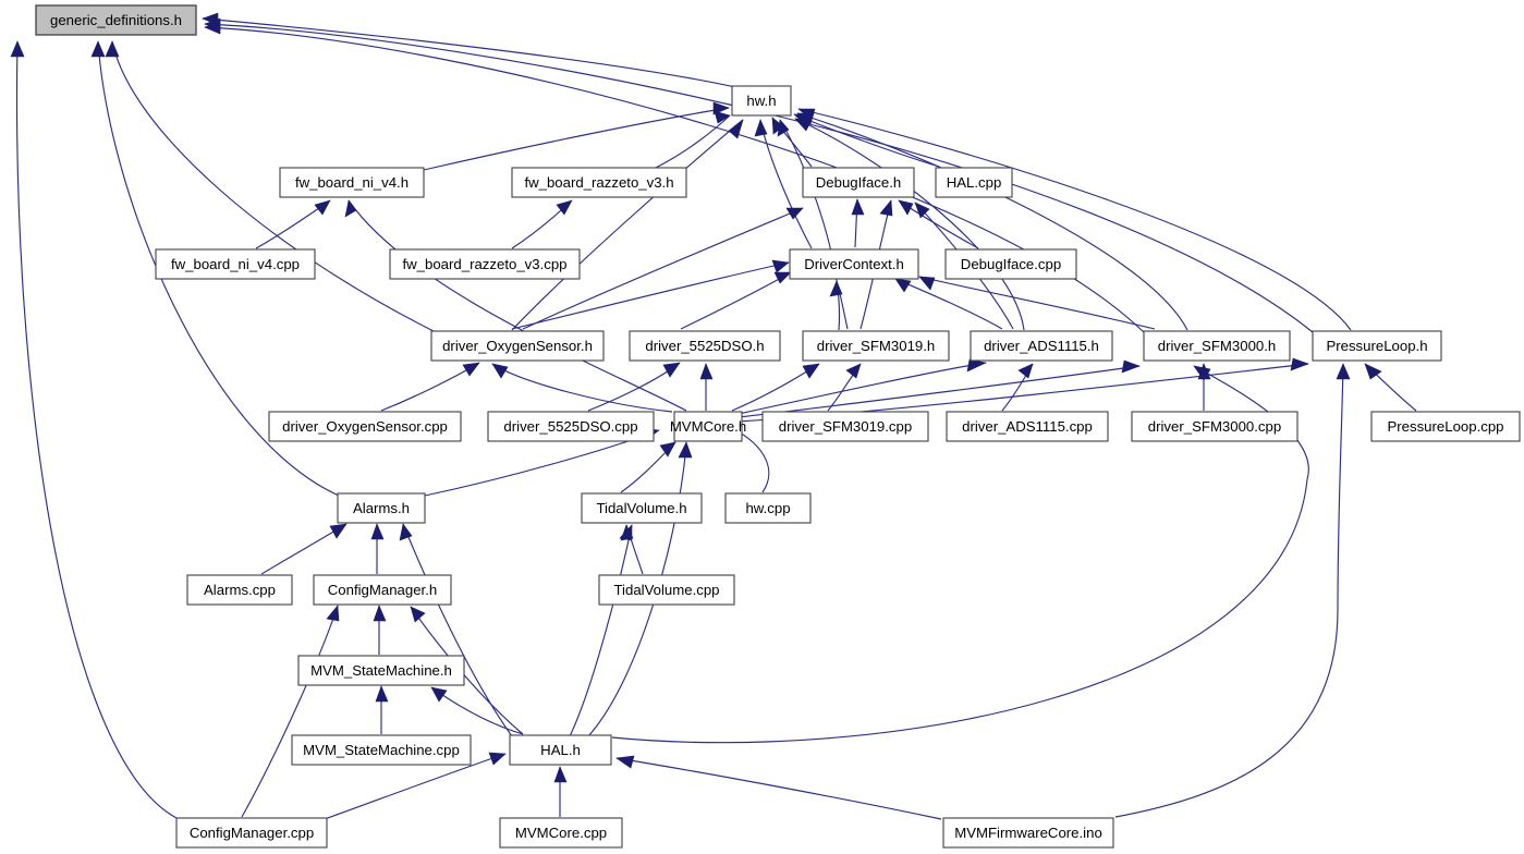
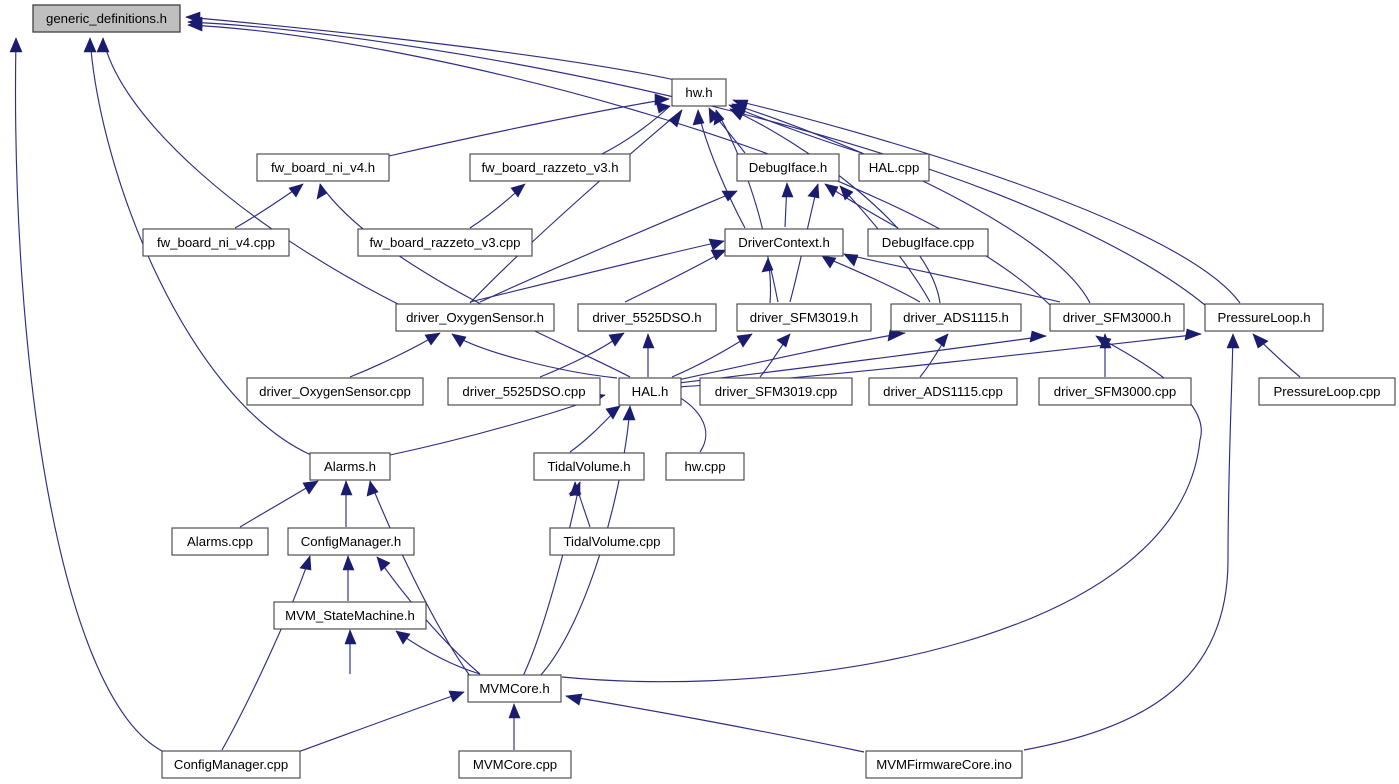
  generic_definitions.h
  hw.h
  fw_board_ni_v4.h
  fw_board_razzeto_v3.h
  DebugIface.h
  HAL.cpp
  fw_board_ni_v4.cpp
  fw_board_razzeto_v3.cpp
  DriverContext.h
  DebugIface.cpp
  driver_OxygenSensor.h
  driver_5525DSO.h
  driver_SFM3019.h
  driver_ADS1115.h
  driver_SFM3000.h
  PressureLoop.h
  driver_OxygenSensor.cpp
  driver_5525DSO.cpp
- MVMCore.h
+ HAL.h
  driver_SFM3019.cpp
  driver_ADS1115.cpp
  driver_SFM3000.cpp
  PressureLoop.cpp
  Alarms.h
  TidalVolume.h
  hw.cpp
  Alarms.cpp
  ConfigManager.h
  TidalVolume.cpp
  MVM_StateMachine.h
- MVM_StateMachine.cpp
- HAL.h
+ MVMCore.h
  ConfigManager.cpp
  MVMCore.cpp
  MVMFirmwareCore.ino
